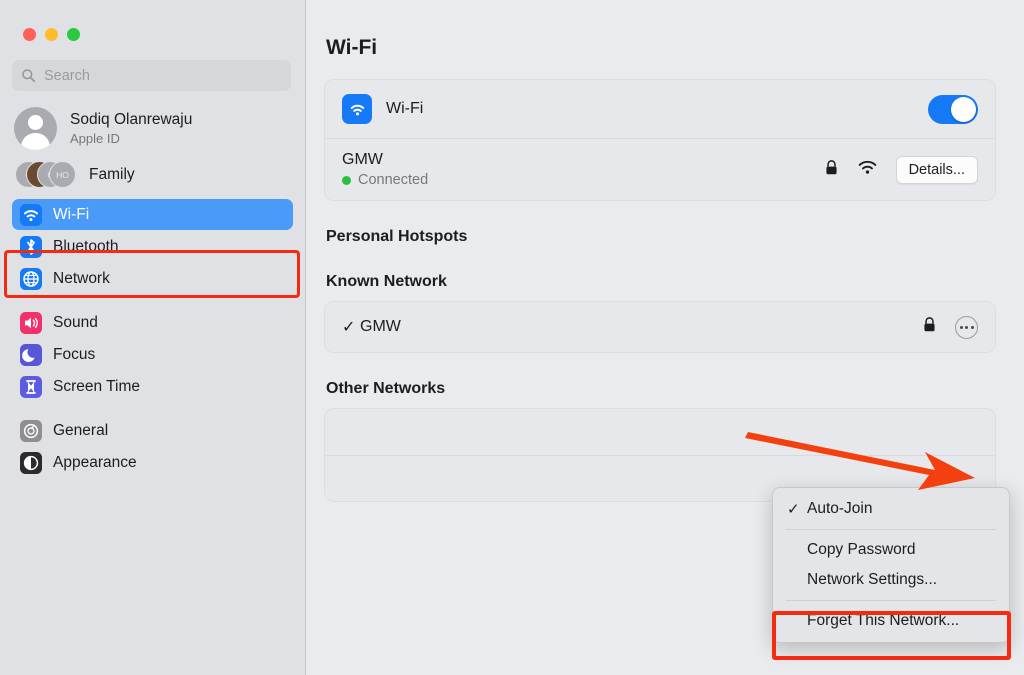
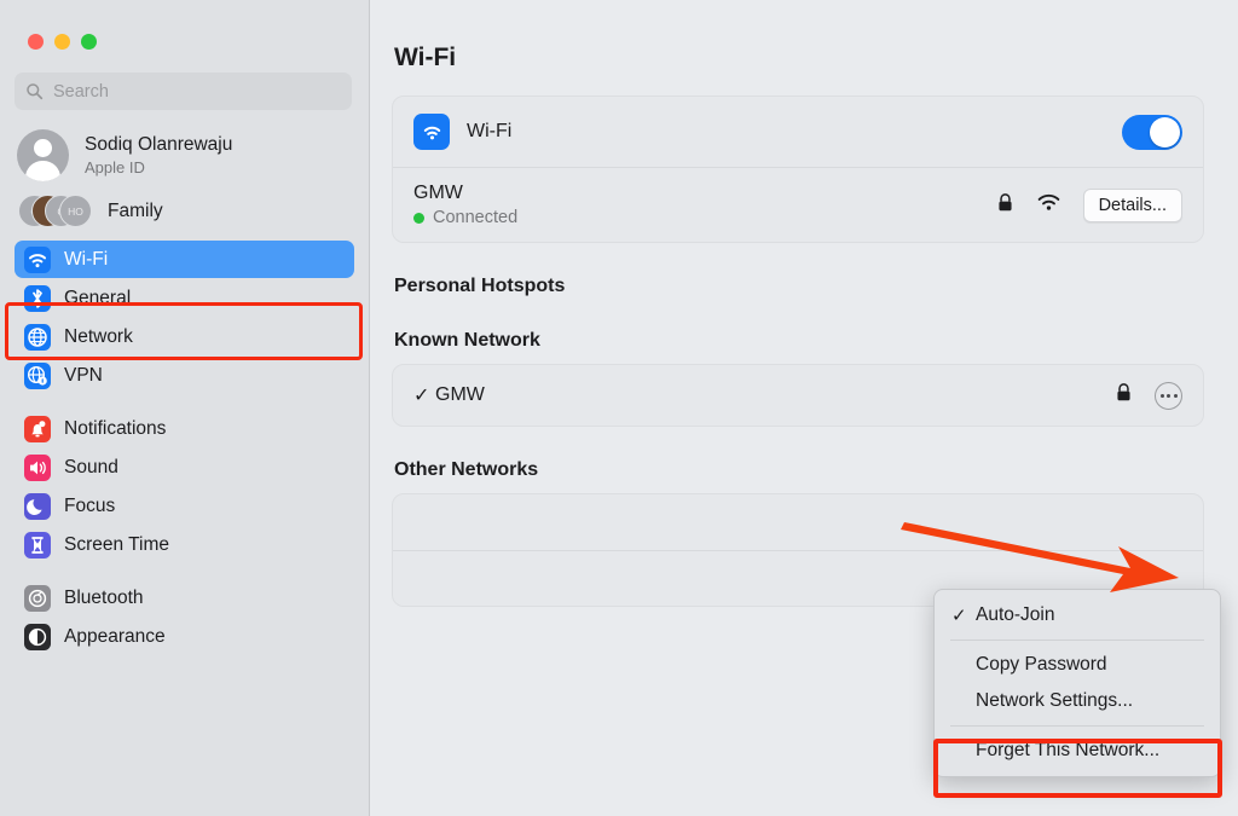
  Search
  Sodiq Olanrewaju
  Apple ID
  HO
  Family
  Wi-Fi
- Bluetooth
+ General
  Network
+ VPN
+ Notifications
  Sound
  Focus
  Screen Time
- General
+ Bluetooth
  Appearance
  Wi-Fi
  Wi-Fi
  GMW
  Connected
  Details...
  Personal Hotspots
  Known Network
  ✓
  GMW
  Other Networks
  ✓
  Auto-Join
  Copy Password
  Network Settings...
  Forget This Network...
